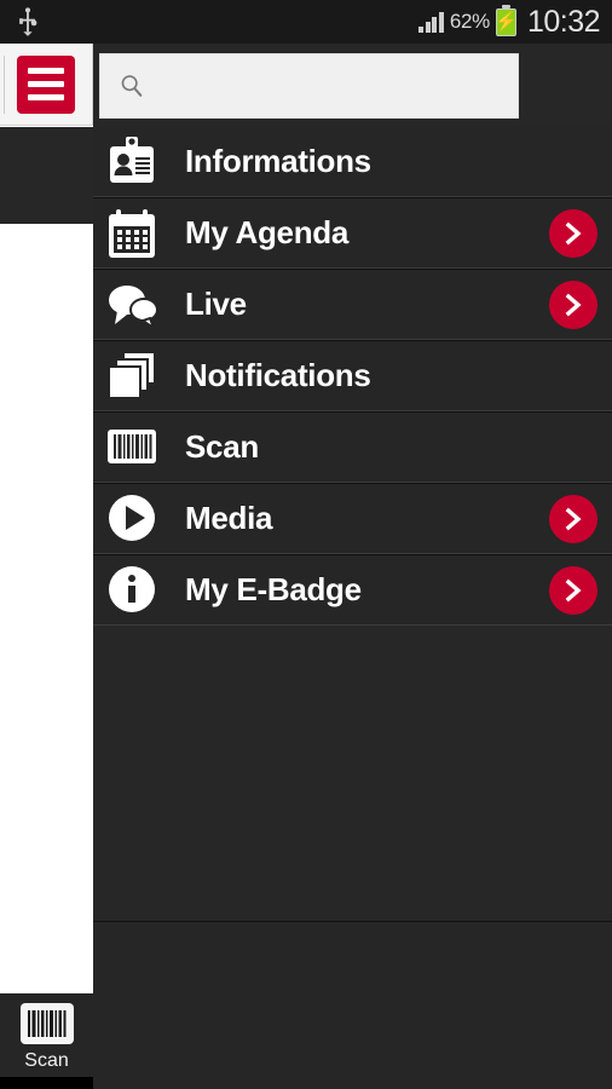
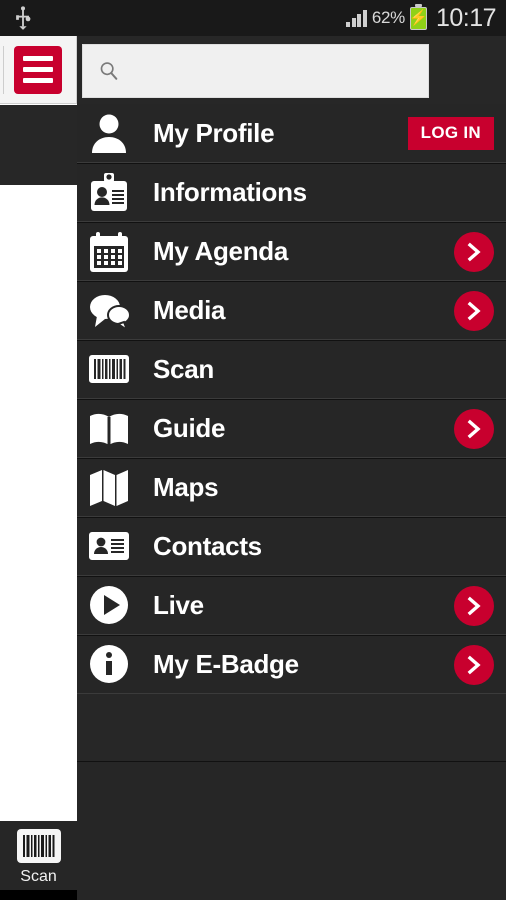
  62%
  ⚡
- 10:32
+ 10:17
  Scan
+ My Profile
+ LOG IN
  Informations
  My Agenda
- Live
+ Media
- Notifications
  Scan
+ Guide
+ Maps
+ Contacts
- Media
+ Live
  My E-Badge
